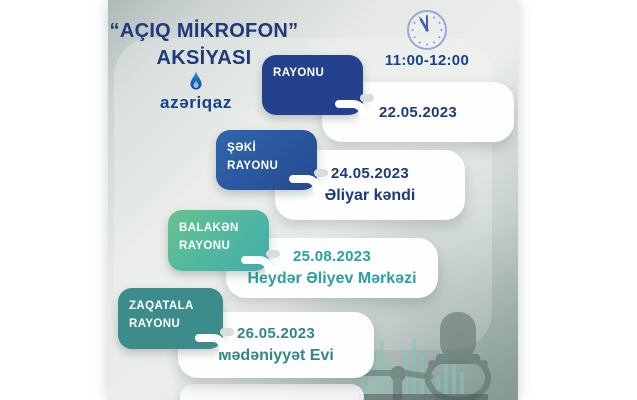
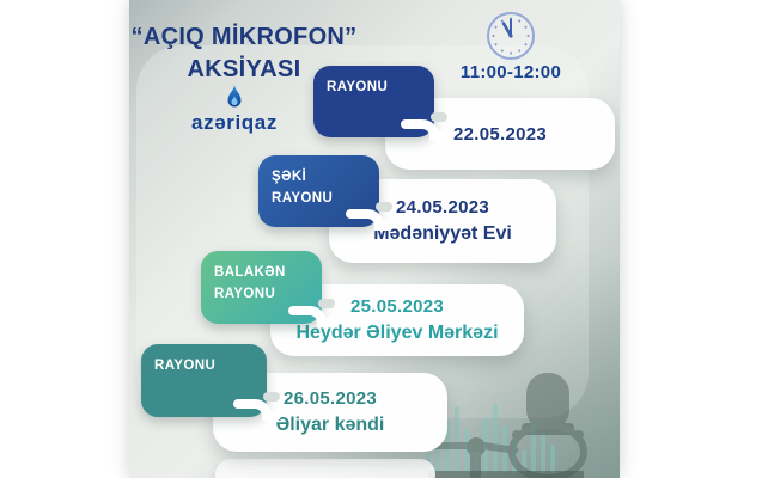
  “AÇIQ MİKROFON”
  AKSİYASI
  azəriqaz
  11:00-12:00
  22.05.2023
  24.05.2023
- Əliyar kəndi
+ Mədəniyyət Evi
- 25.08.2023
+ 25.05.2023
  Heydər Əliyev Mərkəzi
  26.05.2023
- Mədəniyyət Evi
+ Əliyar kəndi
  RAYONU
  ŞƏKİ
  RAYONU
  BALAKƏN
  RAYONU
- ZAQATALA
  RAYONU
